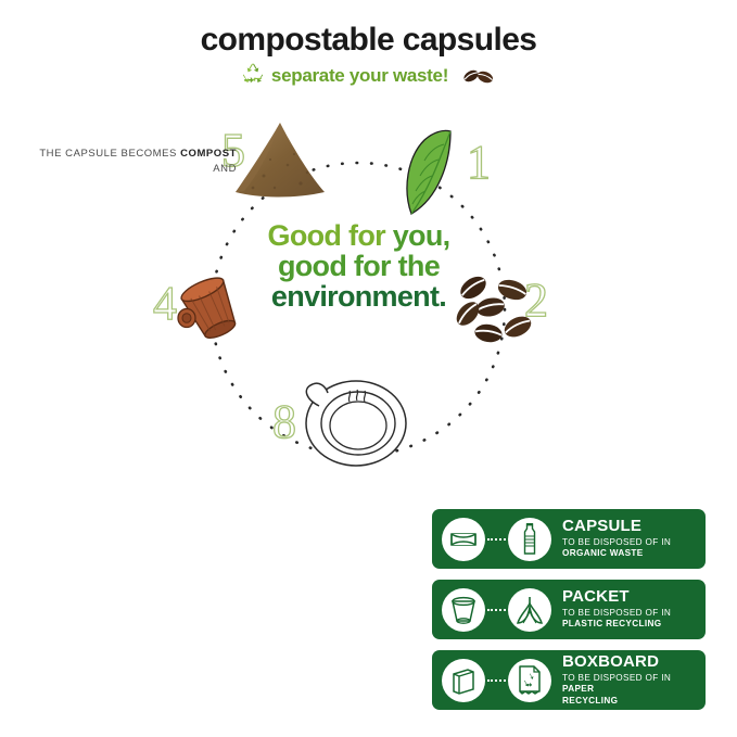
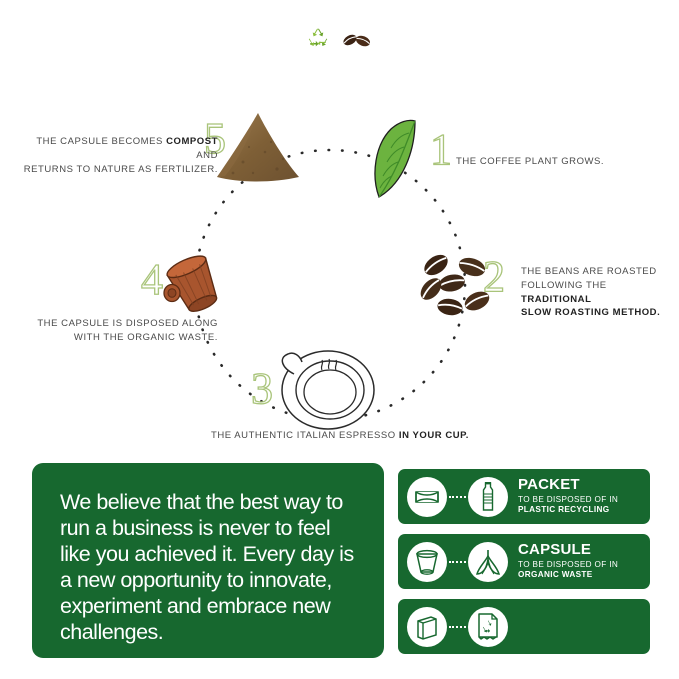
- compostable capsules
- separate your waste!
- Good for you,
- good for the
- environment.
  5
  THE CAPSULE BECOMES COMPOST AND
+ RETURNS TO NATURE AS FERTILIZER.
  1
+ THE COFFEE PLANT GROWS.
  2
+ THE BEANS ARE ROASTED
+ FOLLOWING THE TRADITIONAL
+ SLOW ROASTING METHOD.
- 8
+ 3
+ THE AUTHENTIC ITALIAN ESPRESSO IN YOUR CUP.
  4
+ THE CAPSULE IS DISPOSED ALONG
+ WITH THE ORGANIC WASTE.
+ We believe that the best way to run a business is never to feel like you achieved it. Every day is a new opportunity to innovate, experiment and embrace new challenges.
- CAPSULE
+ PACKET
  TO BE DISPOSED OF IN
- ORGANIC WASTE
+ PLASTIC RECYCLING
- PACKET
+ CAPSULE
  TO BE DISPOSED OF IN
- PLASTIC RECYCLING
+ ORGANIC WASTE
- BOXBOARD
- TO BE DISPOSED OF IN PAPER
- RECYCLING
